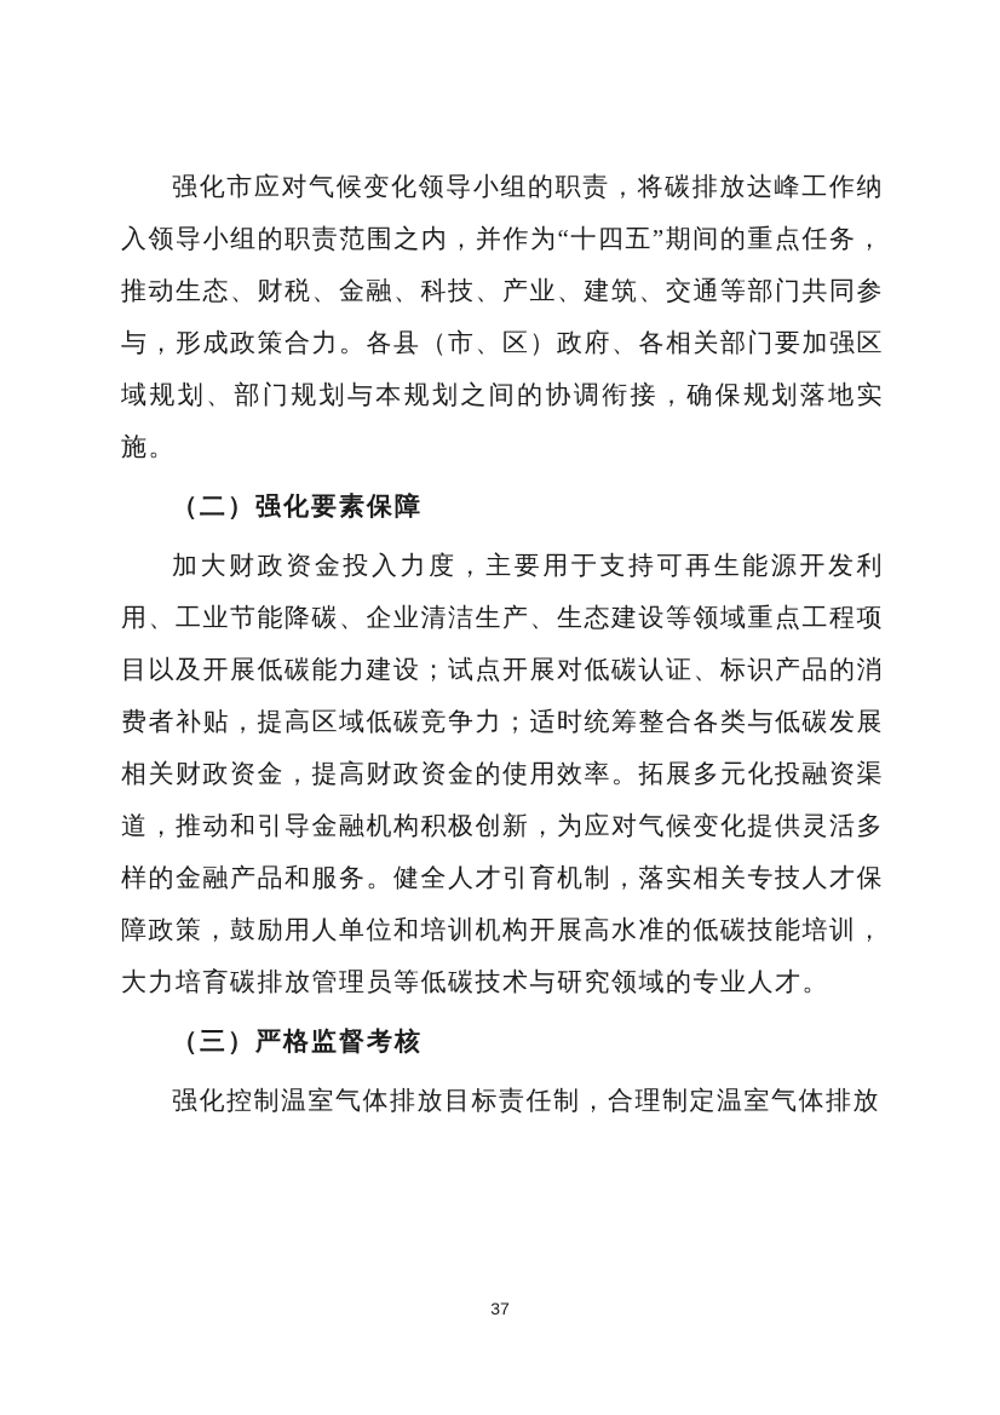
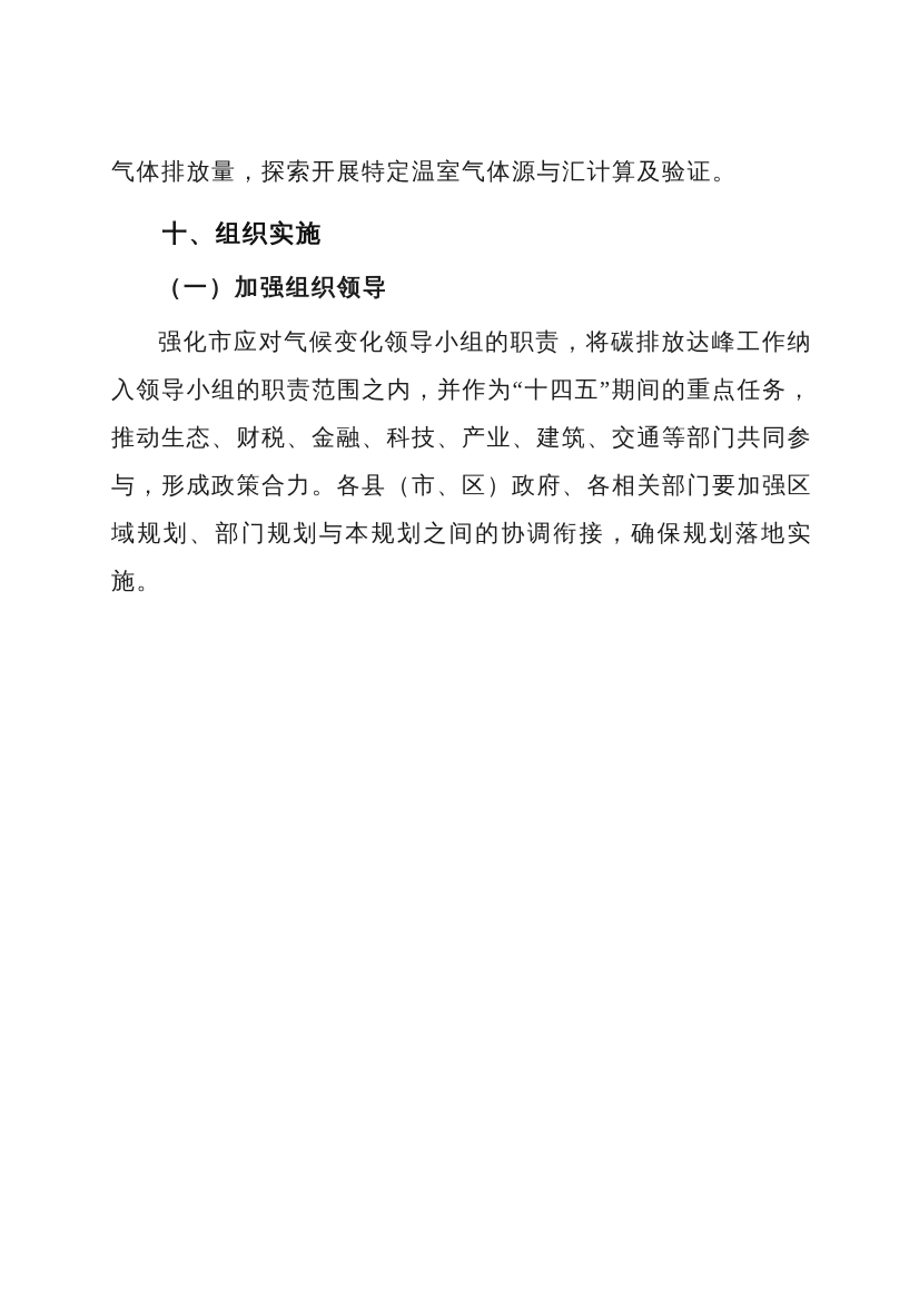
+ 气体排放量，探索开展特定温室气体源与汇计算及验证。
+ 十、组织实施
+ （一）加强组织领导
  强化市应对气候变化领导小组的职责，将碳排放达峰工作纳入领导小组的职责范围之内，并作为“十四五”期间的重点任务，推动生态、财税、金融、科技、产业、建筑、交通等部门共同参与，形成政策合力。各县（市、区）政府、各相关部门要加强区域规划、部门规划与本规划之间的协调衔接，确保规划落地实施。
- （二）强化要素保障
- 加大财政资金投入力度，主要用于支持可再生能源开发利用、工业节能降碳、企业清洁生产、生态建设等领域重点工程项目以及开展低碳能力建设；试点开展对低碳认证、标识产品的消费者补贴，提高区域低碳竞争力；适时统筹整合各类与低碳发展相关财政资金，提高财政资金的使用效率。拓展多元化投融资渠道，推动和引导金融机构积极创新，为应对气候变化提供灵活多样的金融产品和服务。健全人才引育机制，落实相关专技人才保障政策，鼓励用人单位和培训机构开展高水准的低碳技能培训，大力培育碳排放管理员等低碳技术与研究领域的专业人才。
- （三）严格监督考核
- 强化控制温室气体排放目标责任制，合理制定温室气体排放
- 37
